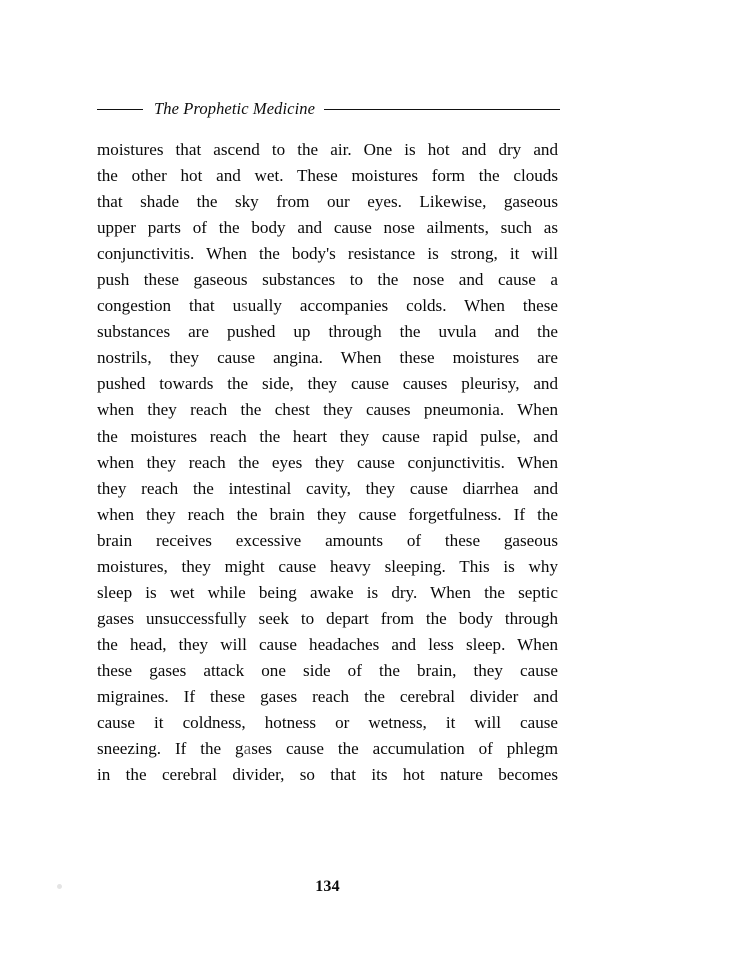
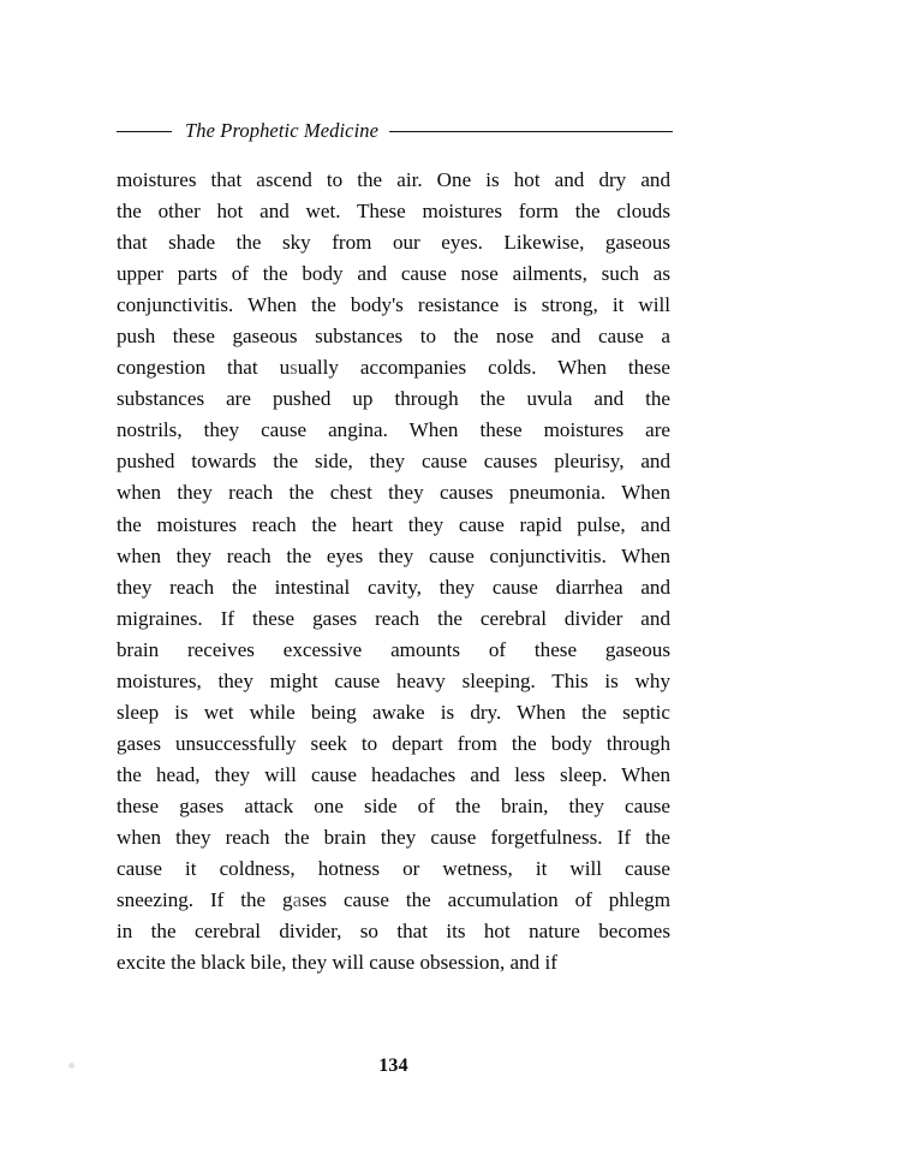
  The Prophetic Medicine
  moistures that ascend to the air. One is hot and dry and
  the other hot and wet. These moistures form the clouds
  that shade the sky from our eyes. Likewise, gaseous
  upper parts of the body and cause nose ailments, such as
  conjunctivitis. When the body's resistance is strong, it will
  push these gaseous substances to the nose and cause a
  congestion that usually accompanies colds. When these
  substances are pushed up through the uvula and the
  nostrils, they cause angina. When these moistures are
  pushed towards the side, they cause causes pleurisy, and
  when they reach the chest they causes pneumonia. When
  the moistures reach the heart they cause rapid pulse, and
  when they reach the eyes they cause conjunctivitis. When
  they reach the intestinal cavity, they cause diarrhea and
- when they reach the brain they cause forgetfulness. If the
+ migraines. If these gases reach the cerebral divider and
  brain receives excessive amounts of these gaseous
  moistures, they might cause heavy sleeping. This is why
  sleep is wet while being awake is dry. When the septic
  gases unsuccessfully seek to depart from the body through
  the head, they will cause headaches and less sleep. When
  these gases attack one side of the brain, they cause
- migraines. If these gases reach the cerebral divider and
+ when they reach the brain they cause forgetfulness. If the
  cause it coldness, hotness or wetness, it will cause
  sneezing. If the gases cause the accumulation of phlegm
  in the cerebral divider, so that its hot nature becomes
+ excite the black bile, they will cause obsession, and if
  134
